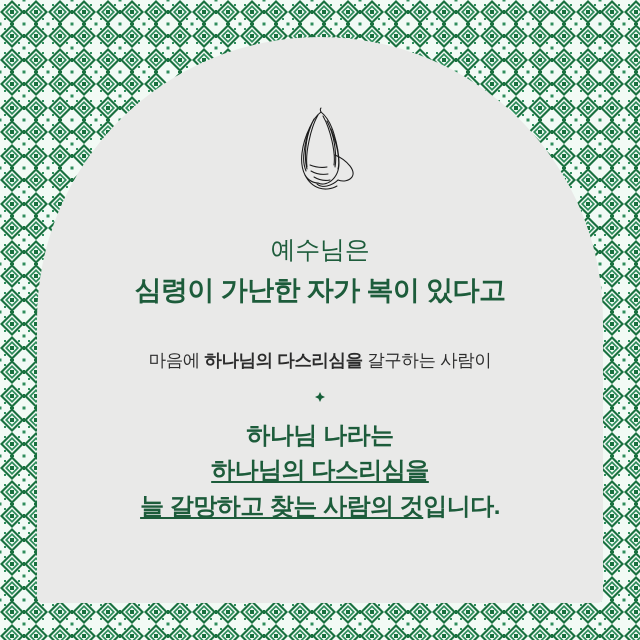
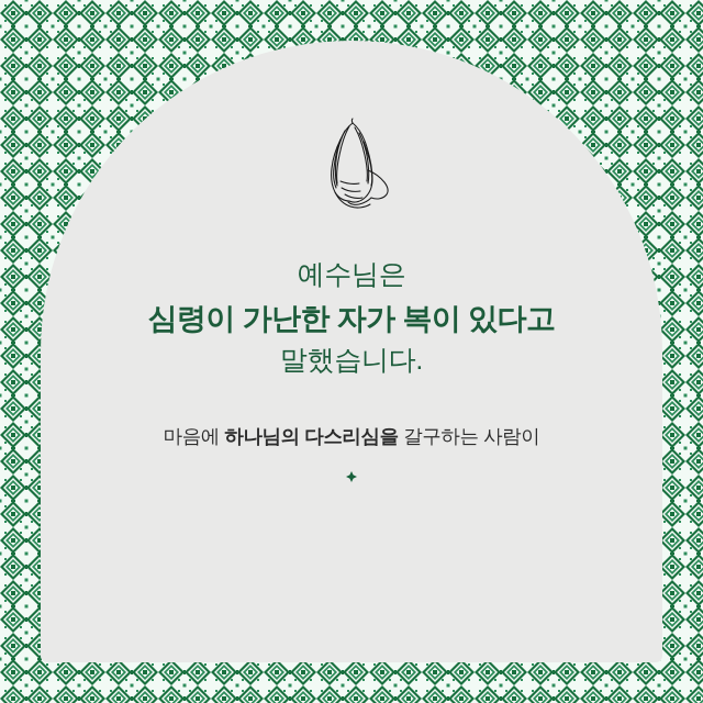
  예수님은
  심령이 가난한 자가 복이 있다고
+ 말했습니다.
  마음에 하나님의 다스리심을 갈구하는 사람이
- 하나님 나라는
- 하나님의 다스리심을
- 늘 갈망하고 찾는 사람의 것입니다.
